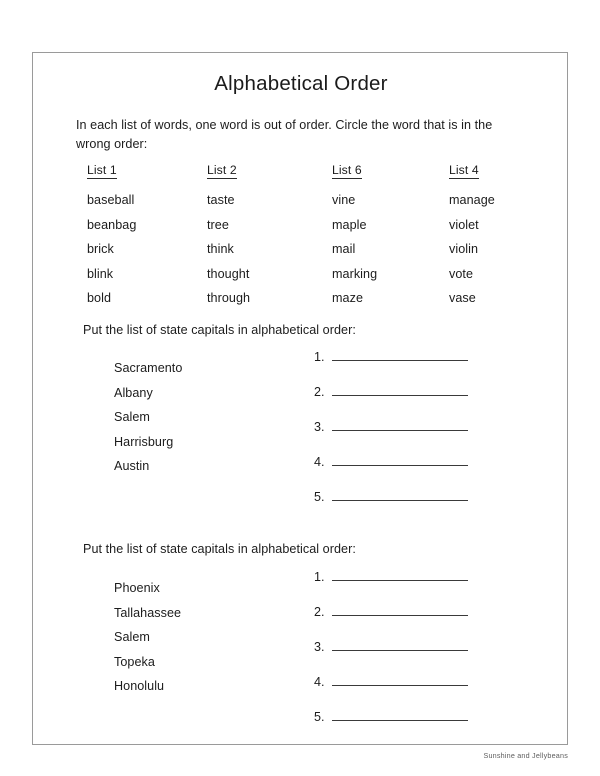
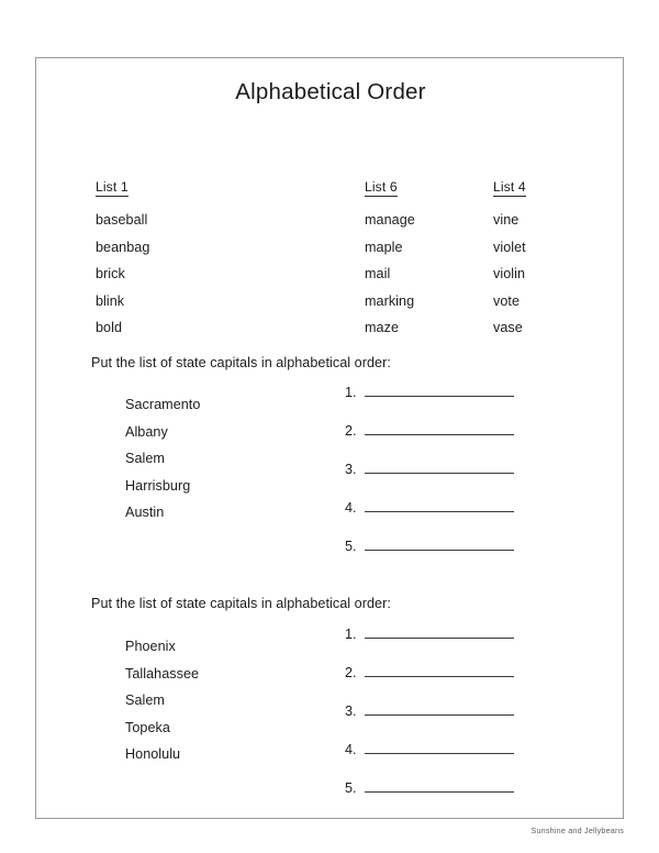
  Alphabetical Order
- In each list of words, one word is out of order. Circle the word that is in the wrong order:
  List 1
  baseball
  beanbag
  brick
  blink
  bold
- List 2
- taste
- tree
- think
- thought
- through
  List 6
- vine
+ manage
  maple
  mail
  marking
  maze
  List 4
- manage
+ vine
  violet
  violin
  vote
  vase
  Put the list of state capitals in alphabetical order:
  Sacramento
  Albany
  Salem
  Harrisburg
  Austin
  1.
  2.
  3.
  4.
  5.
  Put the list of state capitals in alphabetical order:
  Phoenix
  Tallahassee
  Salem
  Topeka
  Honolulu
  1.
  2.
  3.
  4.
  5.
  Sunshine and Jellybeans
